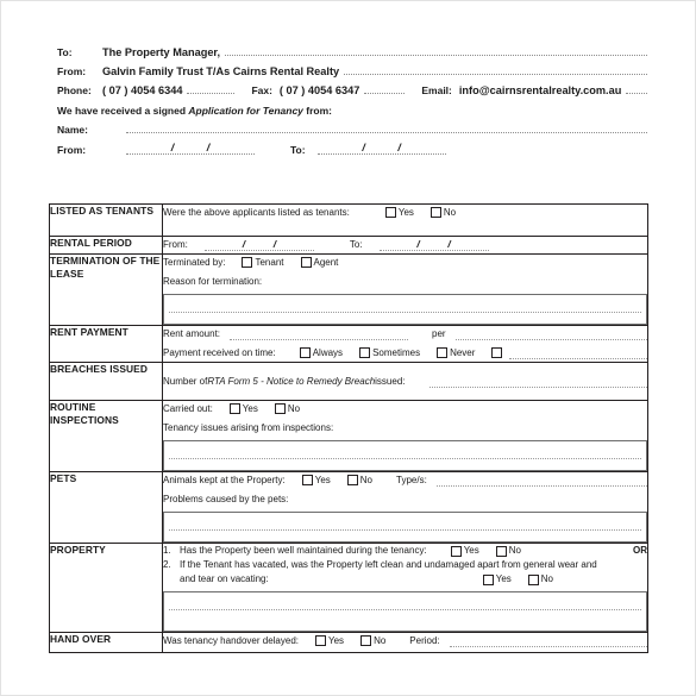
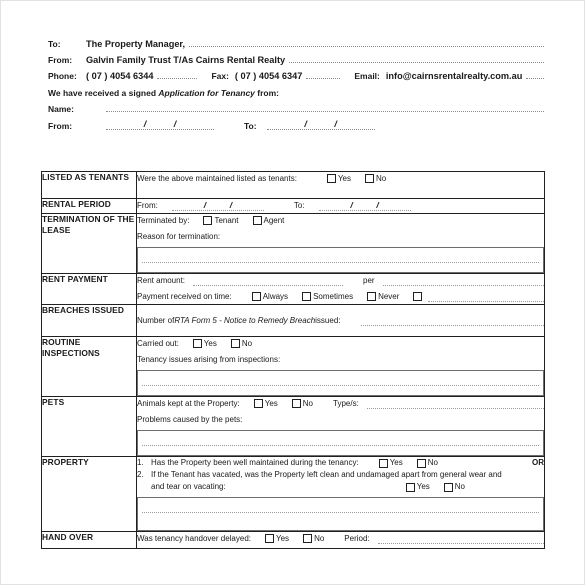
  To:
  The Property Manager,
  From:
  Galvin Family Trust T/As Cairns Rental Realty
  Phone:
  ( 07 ) 4054 6344
  Fax:
  ( 07 ) 4054 6347
  Email:
  info@cairnsrentalrealty.com.au
  We have received a signed Application for Tenancy from:
  Name:
  From:
  /
  /
  To:
  /
  /
- LISTED AS TENANTS	Were the above applicants listed as tenants: Yes No
+ LISTED AS TENANTS	Were the above maintained listed as tenants: Yes No
  RENTAL PERIOD	From: / / To: / /
  TERMINATION OF THE LEASE	Terminated by: Tenant Agent Reason for termination:
  RENT PAYMENT	Rent amount: per Payment received on time: Always Sometimes Never
  BREACHES ISSUED	Number of RTA Form 5 - Notice to Remedy Breach issued:
  ROUTINE INSPECTIONS	Carried out: Yes No Tenancy issues arising from inspections:
  PETS	Animals kept at the Property: Yes No Type/s: Problems caused by the pets:
  PROPERTY	1. Has the Property been well maintained during the tenancy: Yes No OR 2. If the Tenant has vacated, was the Property left clean and undamaged apart from general wear and and tear on vacating: Yes No
  HAND OVER	Was tenancy handover delayed: Yes No Period:
